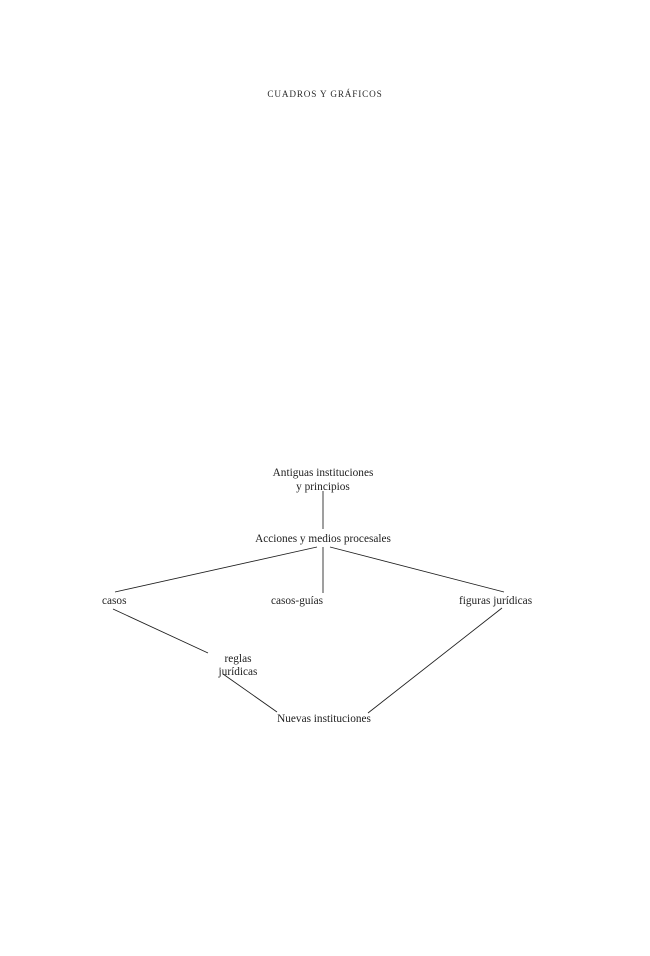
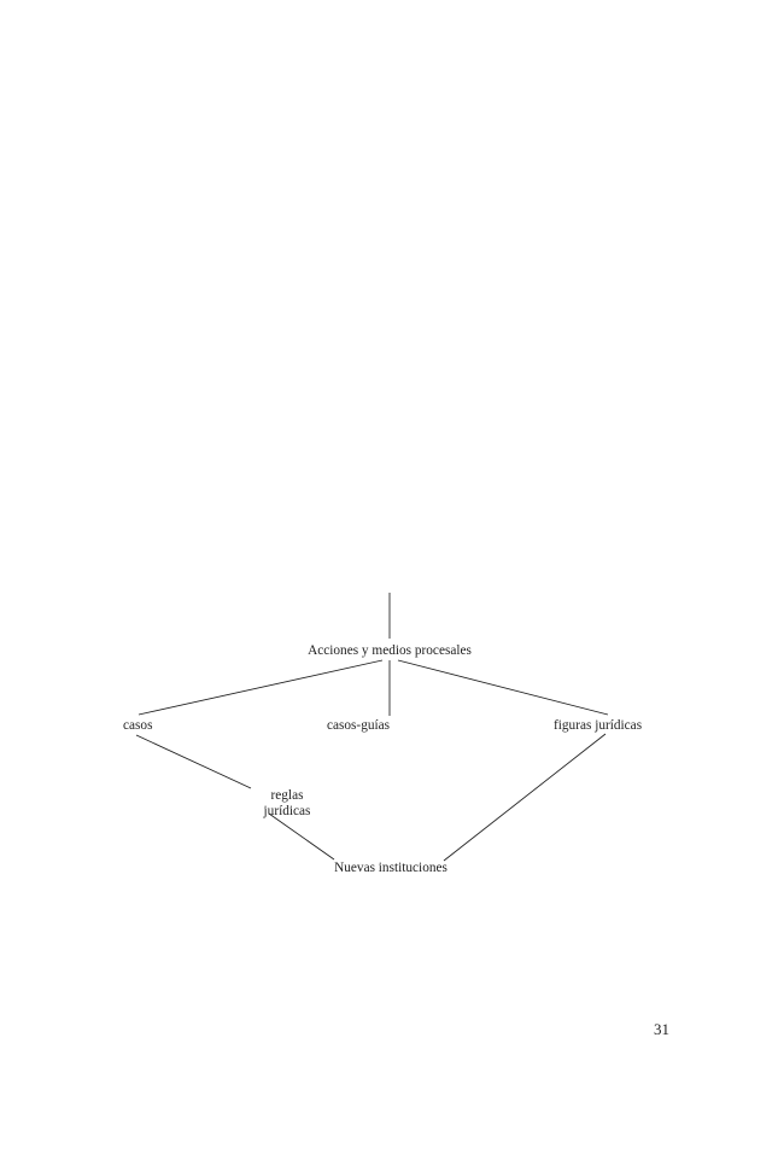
- CUADROS Y GRÁFICOS
- Antiguas instituciones
- y principios
  Acciones y medios procesales
  casos
  casos-guías
  figuras jurídicas
  reglas
  jurídicas
  Nuevas instituciones
+ 31
